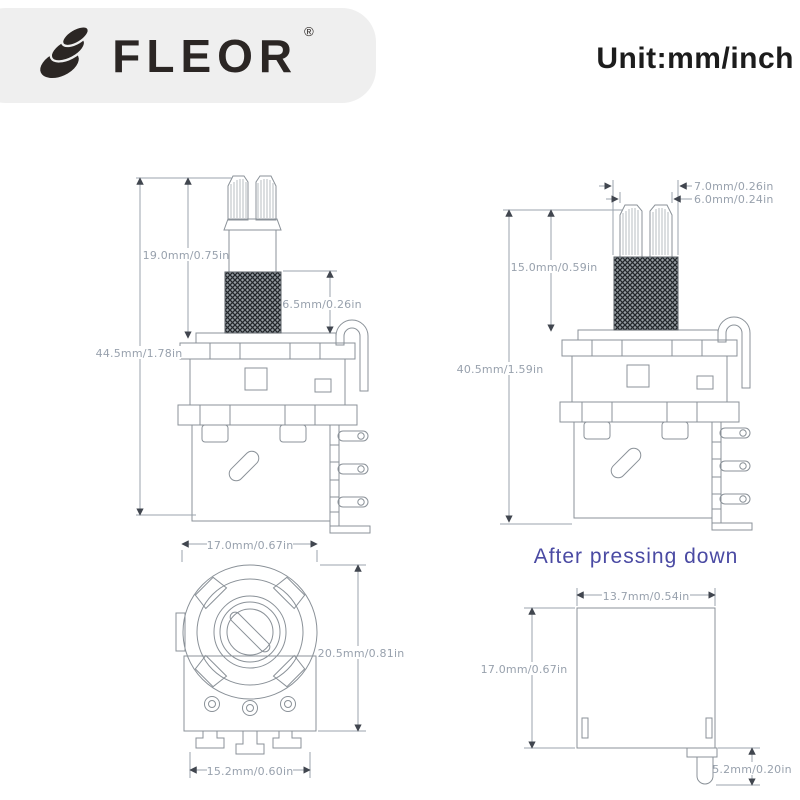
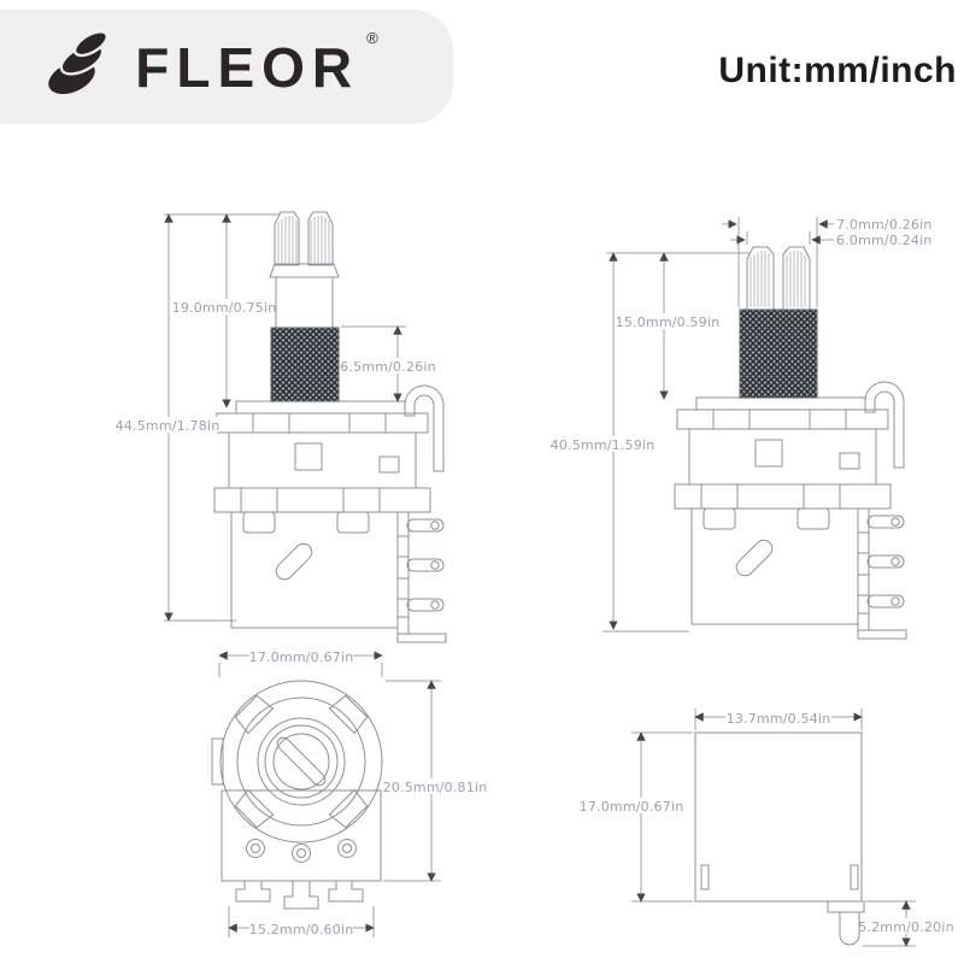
  FLEOR
  ®
  Unit:mm/inch
  19.0mm/0.75in
  44.5mm/1.78in
  6.5mm/0.26in
  17.0mm/0.67in
  7.0mm/0.26in
  6.0mm/0.24in
  15.0mm/0.59in
  40.5mm/1.59in
- After pressing down
  20.5mm/0.81in
  15.2mm/0.60in
  13.7mm/0.54in
  17.0mm/0.67in
  5.2mm/0.20in
